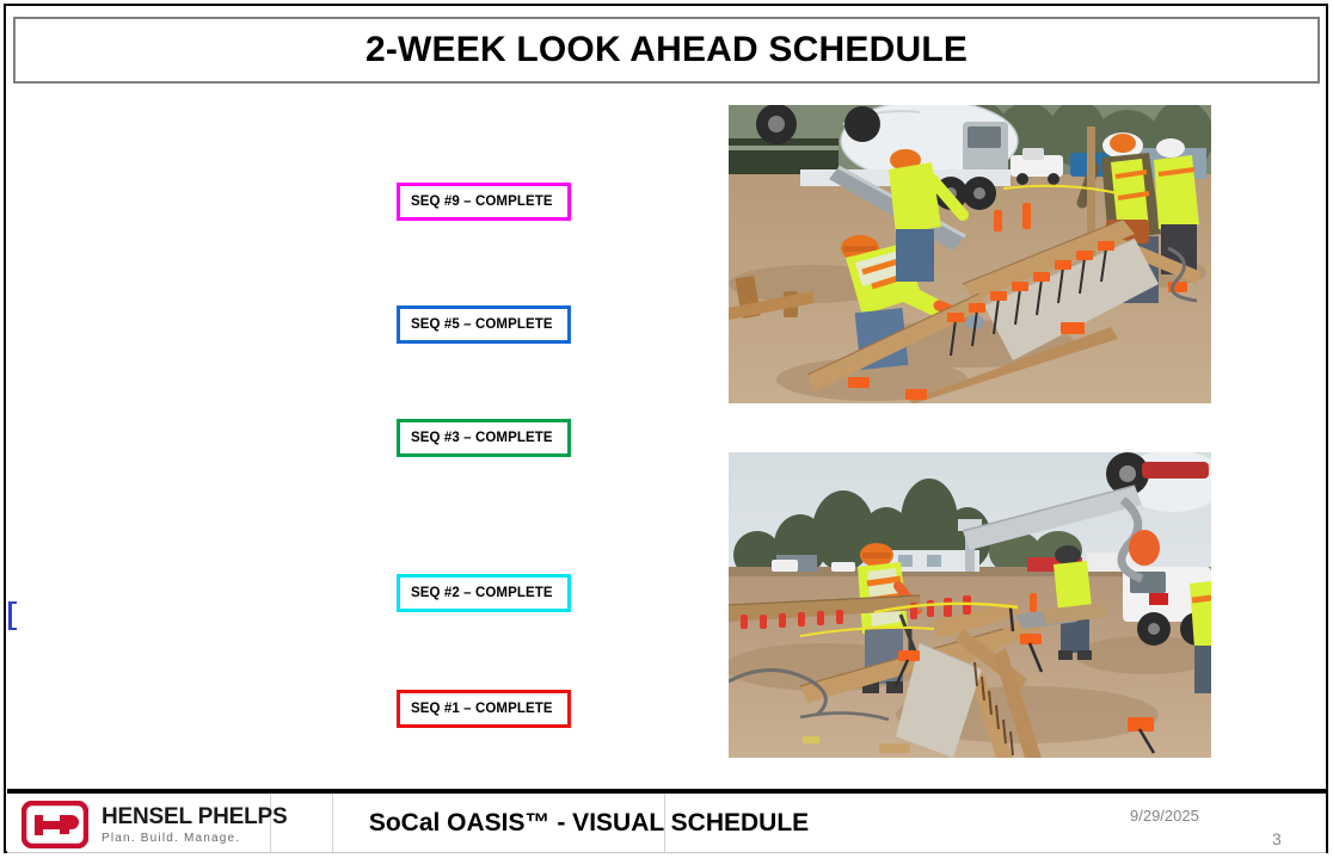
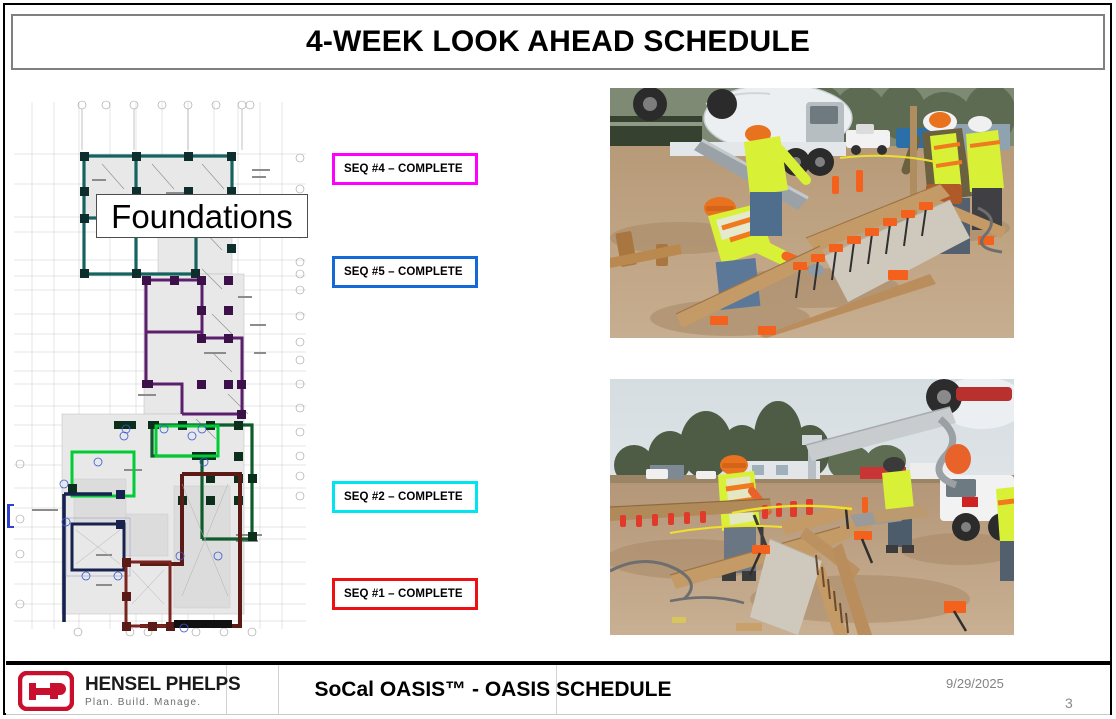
- 2-WEEK LOOK AHEAD SCHEDULE
+ 4-WEEK LOOK AHEAD SCHEDULE
+ Foundations
- SEQ #9 – COMPLETE
+ SEQ #4 – COMPLETE
  SEQ #5 – COMPLETE
- SEQ #3 – COMPLETE
  SEQ #2 – COMPLETE
  SEQ #1 – COMPLETE
  HENSEL PHELPS
  Plan. Build. Manage.
- SoCal OASIS™ - VISUAL SCHEDULE
+ SoCal OASIS™ - OASIS SCHEDULE
  9/29/2025
  3
